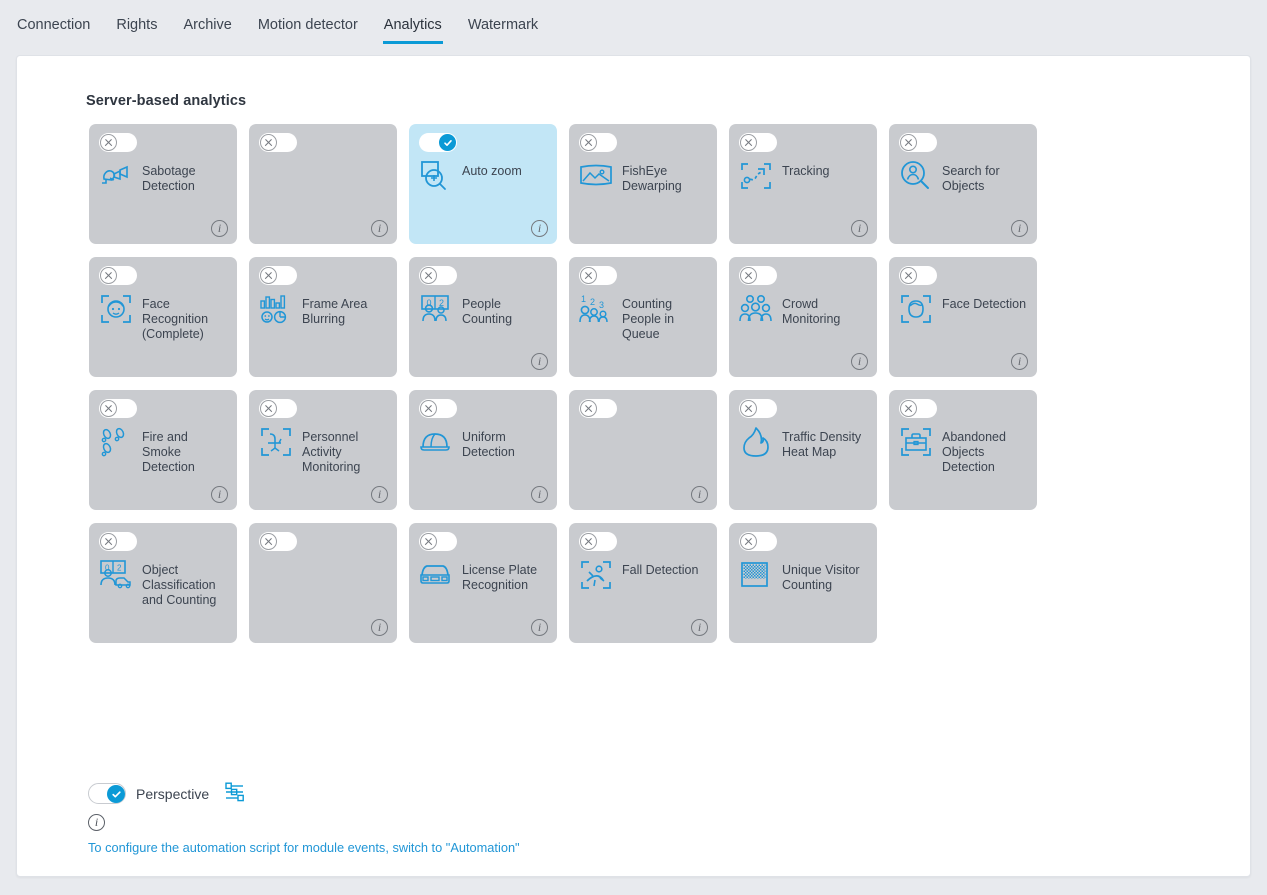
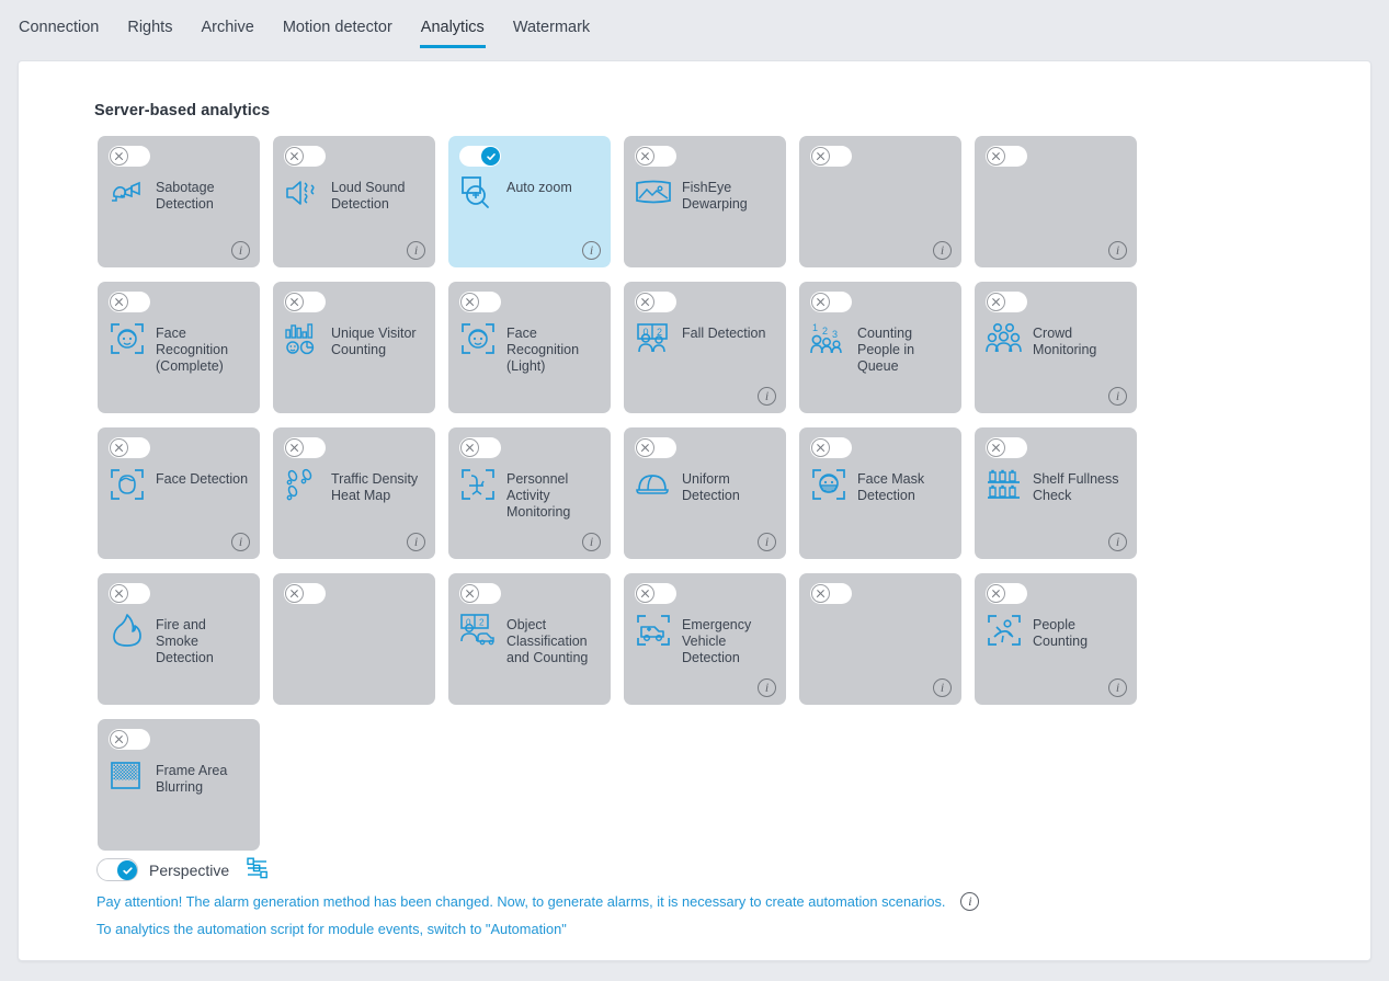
  Connection
  Rights
  Archive
  Motion detector
  Analytics
  Watermark
  Server-based analytics
  Sabotage Detection
  i
+ Loud Sound Detection
  i
  Auto zoom
  i
  FishEye Dewarping
- Tracking
  i
- Search for Objects
  i
  Face Recognition (Complete)
- Frame Area Blurring
+ Unique Visitor Counting
+ Face Recognition (Light)
  0
  2
- People Counting
+ Fall Detection
  i
  1
  2
  3
  Counting People in Queue
  Crowd Monitoring
  i
  Face Detection
  i
- Fire and Smoke Detection
+ Traffic Density Heat Map
  i
  Personnel Activity Monitoring
  i
  Uniform Detection
  i
+ Face Mask Detection
+ Shelf Fullness Check
  i
- Traffic Density Heat Map
+ Fire and Smoke Detection
- Abandoned Objects Detection
  0
  2
  Object Classification and Counting
+ Emergency Vehicle Detection
  i
- License Plate Recognition
  i
- Fall Detection
+ People Counting
  i
- Unique Visitor Counting
+ Frame Area Blurring
  Perspective
+ Pay attention! The alarm generation method has been changed. Now, to generate alarms, it is necessary to create automation scenarios.
  i
- To configure the automation script for module events, switch to "Automation"
+ To analytics the automation script for module events, switch to "Automation"
